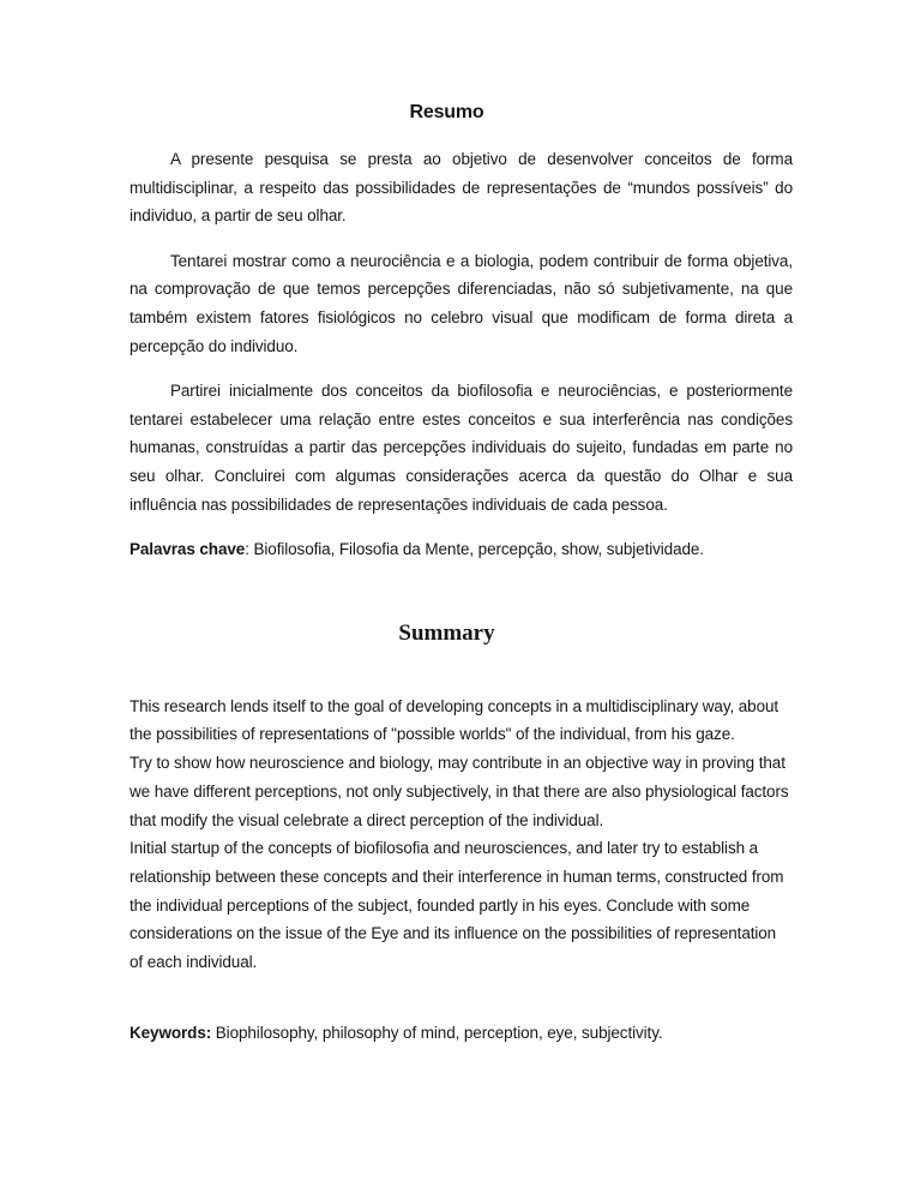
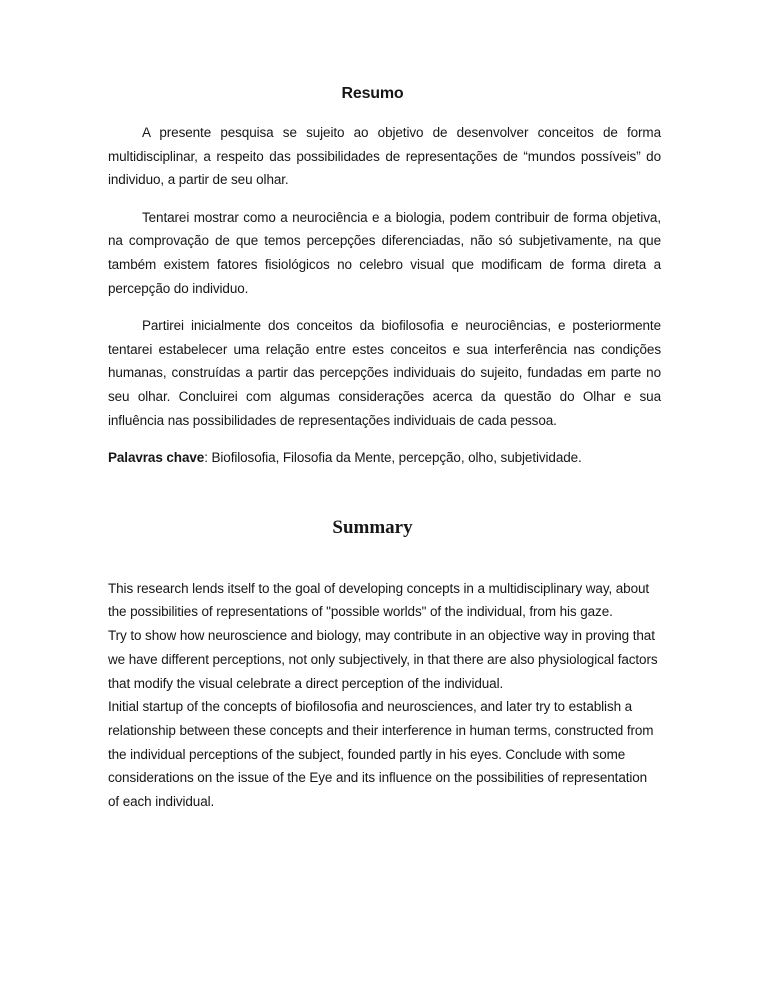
  Resumo
- A presente pesquisa se presta ao objetivo de desenvolver conceitos de forma multidisciplinar, a respeito das possibilidades de representações de “mundos possíveis” do individuo, a partir de seu olhar.
+ A presente pesquisa se sujeito ao objetivo de desenvolver conceitos de forma multidisciplinar, a respeito das possibilidades de representações de “mundos possíveis” do individuo, a partir de seu olhar.
  Tentarei mostrar como a neurociência e a biologia, podem contribuir de forma objetiva, na comprovação de que temos percepções diferenciadas, não só subjetivamente, na que também existem fatores fisiológicos no celebro visual que modificam de forma direta a percepção do individuo.
  Partirei inicialmente dos conceitos da biofilosofia e neurociências, e posteriormente tentarei estabelecer uma relação entre estes conceitos e sua interferência nas condições humanas, construídas a partir das percepções individuais do sujeito, fundadas em parte no seu olhar. Concluirei com algumas considerações acerca da questão do Olhar e sua influência nas possibilidades de representações individuais de cada pessoa.
- Palavras chave: Biofilosofia, Filosofia da Mente, percepção, show, subjetividade.
+ Palavras chave: Biofilosofia, Filosofia da Mente, percepção, olho, subjetividade.
  Summary
  This research lends itself to the goal of developing concepts in a multidisciplinary way, about the possibilities of representations of "possible worlds" of the individual, from his gaze.
  Try to show how neuroscience and biology, may contribute in an objective way in proving that we have different perceptions, not only subjectively, in that there are also physiological factors that modify the visual celebrate a direct perception of the individual.
  Initial startup of the concepts of biofilosofia and neurosciences, and later try to establish a relationship between these concepts and their interference in human terms, constructed from the individual perceptions of the subject, founded partly in his eyes. Conclude with some considerations on the issue of the Eye and its influence on the possibilities of representation of each individual.
- Keywords: Biophilosophy, philosophy of mind, perception, eye, subjectivity.
